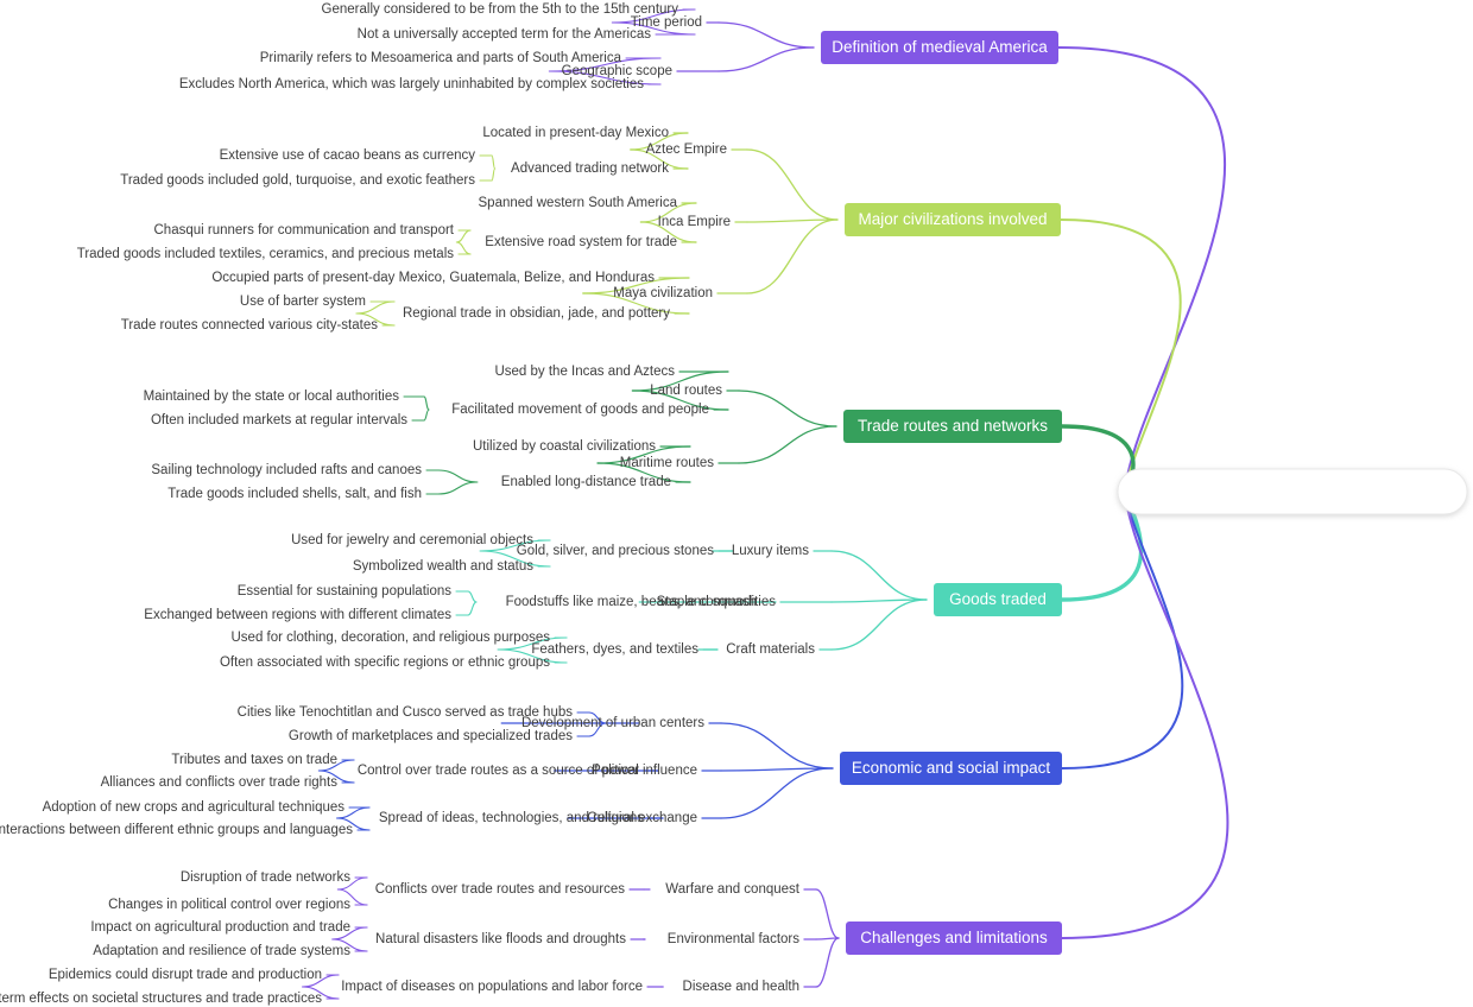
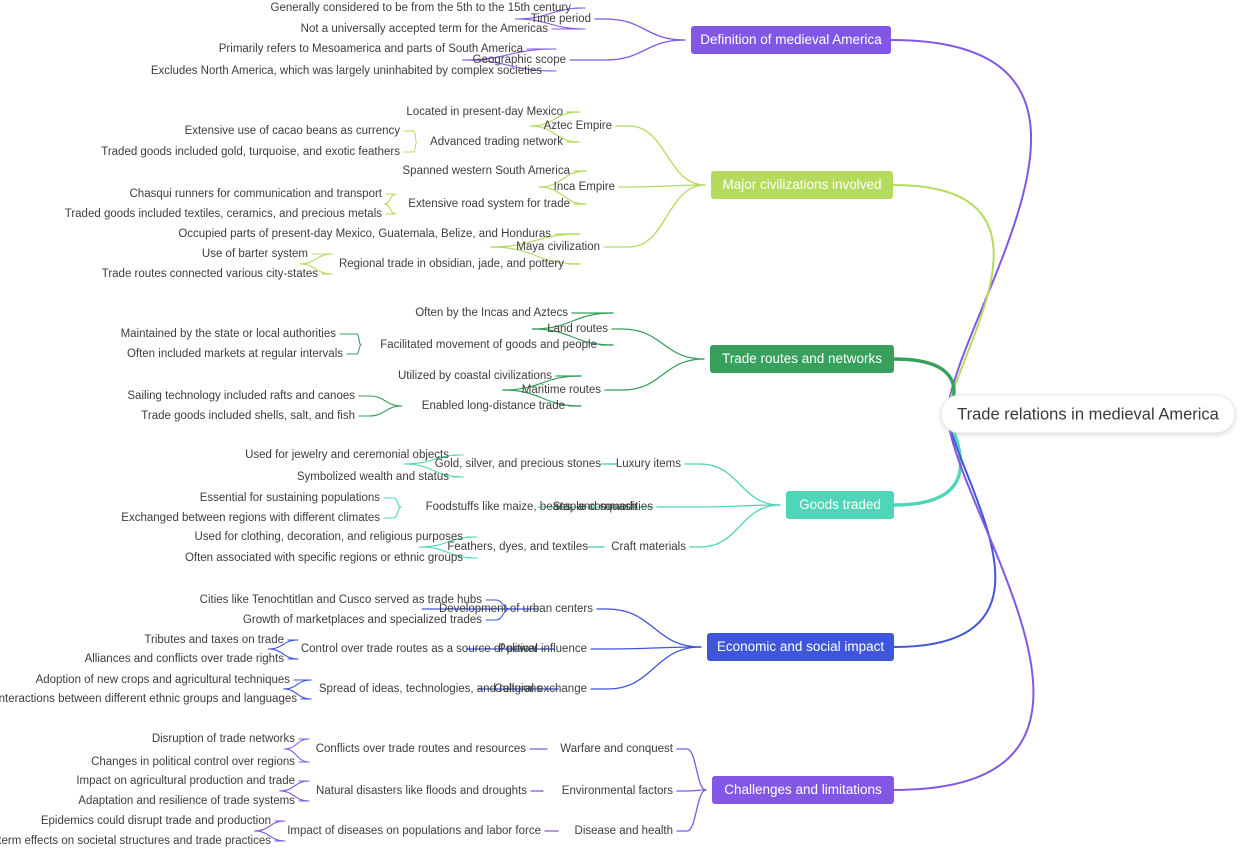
+ Trade relations in medieval America
  Definition of medieval America
  Time period
  Generally considered to be from the 5th to the 15th century
  Not a universally accepted term for the Americas
  Geographic scope
  Primarily refers to Mesoamerica and parts of South America
  Excludes North America, which was largely uninhabited by complex societies
  Major civilizations involved
  Aztec Empire
  Located in present-day Mexico
  Advanced trading network
  Extensive use of cacao beans as currency
  Traded goods included gold, turquoise, and exotic feathers
  Inca Empire
  Spanned western South America
  Extensive road system for trade
  Chasqui runners for communication and transport
  Traded goods included textiles, ceramics, and precious metals
  Maya civilization
  Occupied parts of present-day Mexico, Guatemala, Belize, and Honduras
  Regional trade in obsidian, jade, and pottery
  Use of barter system
  Trade routes connected various city-states
  Trade routes and networks
  Land routes
- Used by the Incas and Aztecs
+ Often by the Incas and Aztecs
  Facilitated movement of goods and people
  Maintained by the state or local authorities
  Often included markets at regular intervals
  Maritime routes
  Utilized by coastal civilizations
  Enabled long-distance trade
  Sailing technology included rafts and canoes
  Trade goods included shells, salt, and fish
  Goods traded
  Luxury items
  Gold, silver, and precious stones
  Used for jewelry and ceremonial objects
  Symbolized wealth and status
  Staple commodities
  Foodstuffs like maize, beans, and squash
  Essential for sustaining populations
  Exchanged between regions with different climates
  Craft materials
  Feathers, dyes, and textiles
  Used for clothing, decoration, and religious purposes
  Often associated with specific regions or ethnic groups
  Economic and social impact
  Development of urban centers
  Cities like Tenochtitlan and Cusco served as trade hubs
  Growth of marketplaces and specialized trades
  Political influence
  Control over trade routes as a source of power
  Tributes and taxes on trade
  Alliances and conflicts over trade rights
  Cultural exchange
  Spread of ideas, technologies, and religions
  Adoption of new crops and agricultural techniques
  nteractions between different ethnic groups and languages
  Challenges and limitations
  Warfare and conquest
  Conflicts over trade routes and resources
  Disruption of trade networks
  Changes in political control over regions
  Environmental factors
  Natural disasters like floods and droughts
  Impact on agricultural production and trade
  Adaptation and resilience of trade systems
  Disease and health
  Impact of diseases on populations and labor force
  Epidemics could disrupt trade and production
  erm effects on societal structures and trade practices
